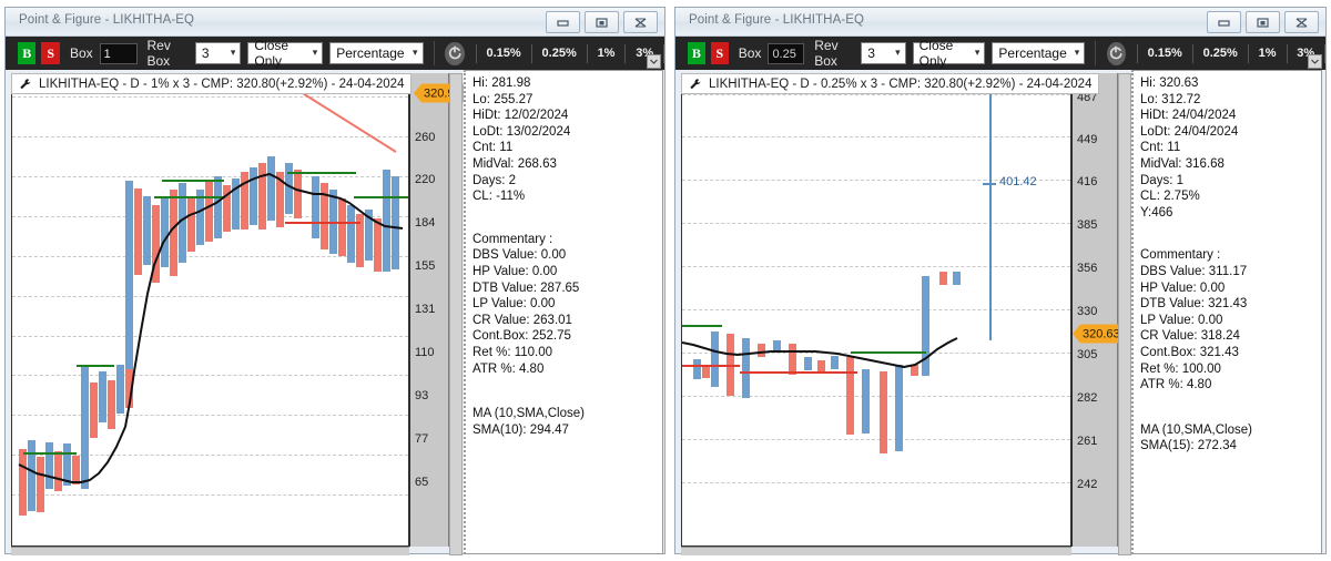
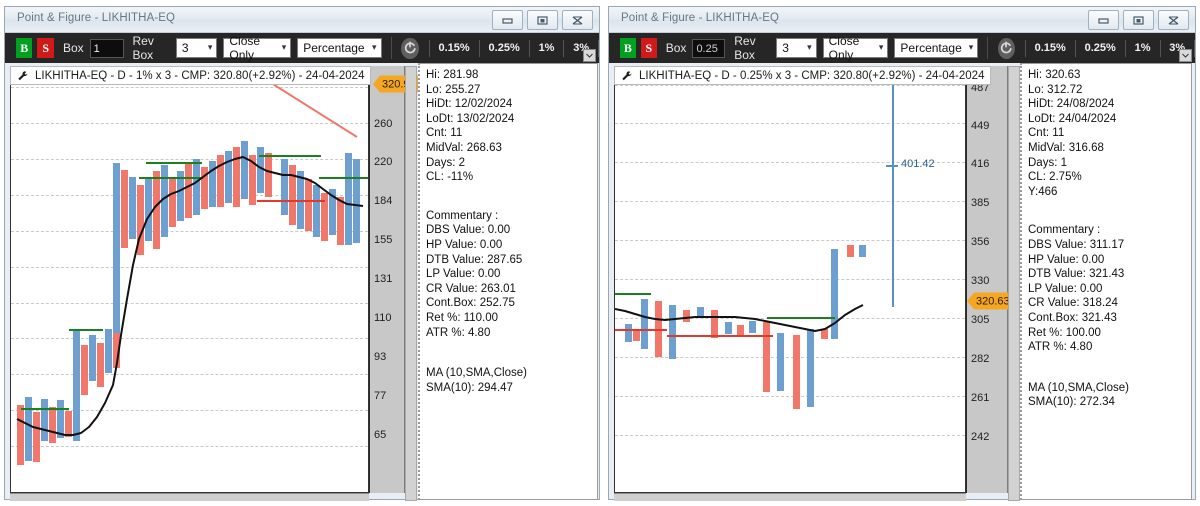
  Point & Figure - LIKHITHA-EQ
  B
  S
  Box
  1
  Rev Box
  3
  ▾
  Close Only
  ▾
  Percentage
  ▾
  0.15%
  0.25%
  1%
  3%
  260
  220
  184
  155
  131
  110
  93
  77
  65
  Hi: 281.98
  Lo: 255.27
  HiDt: 12/02/2024
  LoDt: 13/02/2024
  Cnt: 11
  MidVal: 268.63
  Days: 2
  CL: -11%
  Commentary :
  DBS Value: 0.00
  HP Value: 0.00
  DTB Value: 287.65
  LP Value: 0.00
  CR Value: 263.01
  Cont.Box: 252.75
  Ret %: 110.00
  ATR %: 4.80
  MA (10,SMA,Close)
  SMA(10): 294.47
  LIKHITHA-EQ - D - 1% x 3 - CMP: 320.80(+2.92%) - 24-04-2024
  Point & Figure - LIKHITHA-EQ
  B
  S
  Box
  0.25
  Rev Box
  3
  ▾
  Close Only
  ▾
  Percentage
  ▾
  0.15%
  0.25%
  1%
  3%
  401.42
  487
  449
  416
  385
  356
  330
  305
  282
  261
  242
  320.63
  Hi: 320.63
  Lo: 312.72
- HiDt: 24/04/2024
+ HiDt: 24/08/2024
  LoDt: 24/04/2024
  Cnt: 11
  MidVal: 316.68
  Days: 1
  CL: 2.75%
  Y:466
  Commentary :
  DBS Value: 311.17
  HP Value: 0.00
  DTB Value: 321.43
  LP Value: 0.00
  CR Value: 318.24
  Cont.Box: 321.43
  Ret %: 100.00
  ATR %: 4.80
  MA (10,SMA,Close)
- SMA(15): 272.34
+ SMA(10): 272.34
  LIKHITHA-EQ - D - 0.25% x 3 - CMP: 320.80(+2.92%) - 24-04-2024
